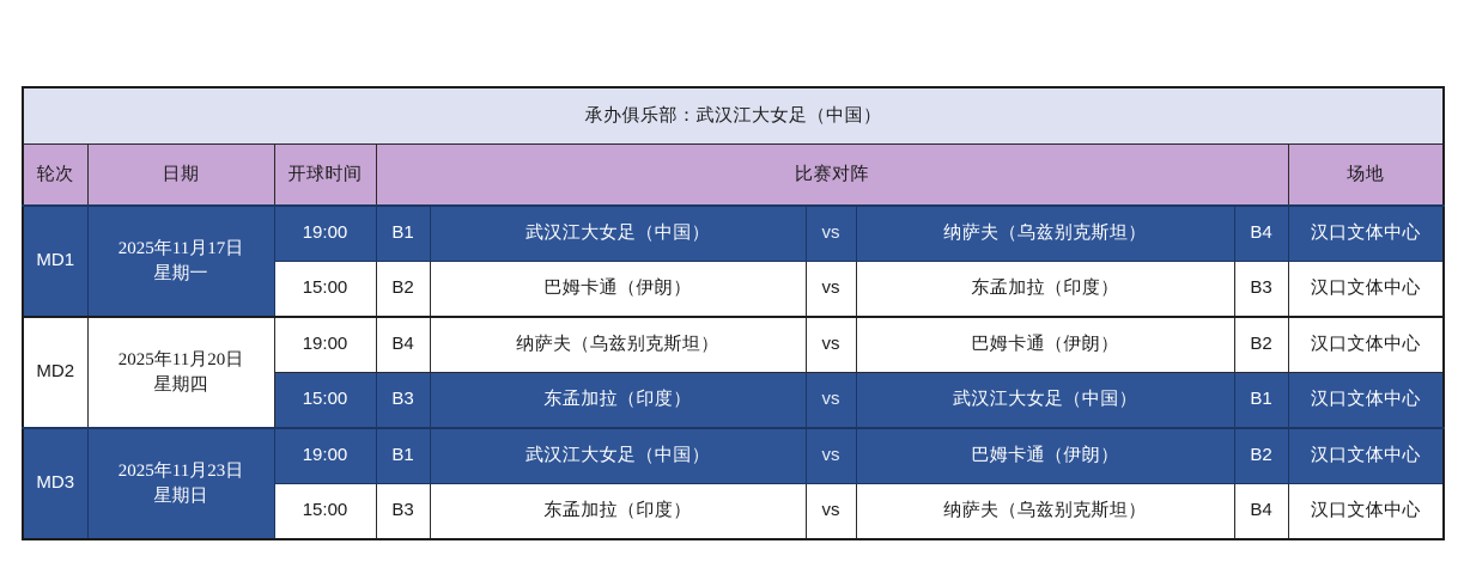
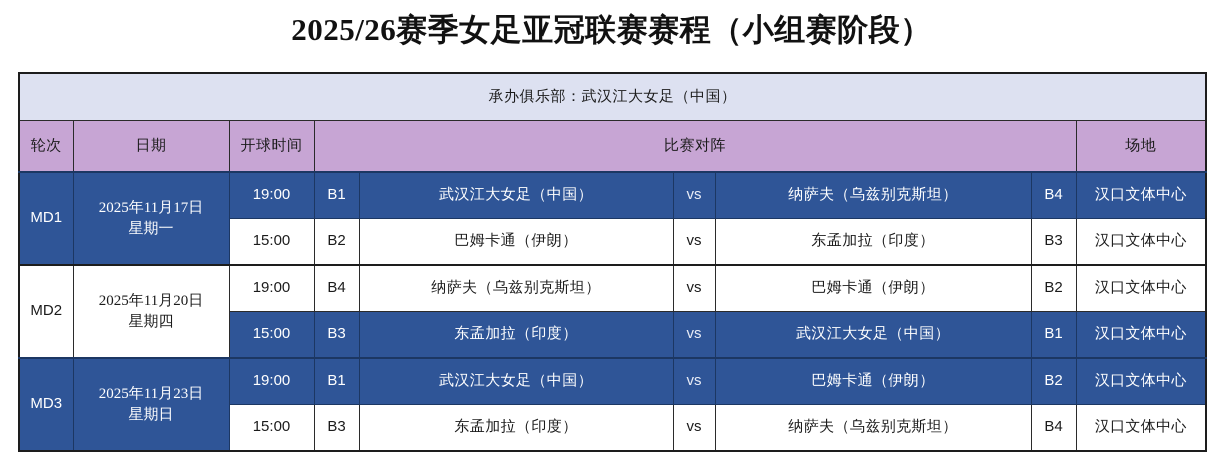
+ 2025/26赛季女足亚冠联赛赛程（小组赛阶段）
  承办俱乐部：武汉江大女足（中国）
  轮次	日期	开球时间	比赛对阵	场地
  MD1	2025年11月17日 星期一	19:00	B1	武汉江大女足（中国）	vs	纳萨夫（乌兹别克斯坦）	B4	汉口文体中心
  15:00	B2	巴姆卡通（伊朗）	vs	东孟加拉（印度）	B3	汉口文体中心
  MD2	2025年11月20日 星期四	19:00	B4	纳萨夫（乌兹别克斯坦）	vs	巴姆卡通（伊朗）	B2	汉口文体中心
  15:00	B3	东孟加拉（印度）	vs	武汉江大女足（中国）	B1	汉口文体中心
  MD3	2025年11月23日 星期日	19:00	B1	武汉江大女足（中国）	vs	巴姆卡通（伊朗）	B2	汉口文体中心
  15:00	B3	东孟加拉（印度）	vs	纳萨夫（乌兹别克斯坦）	B4	汉口文体中心
